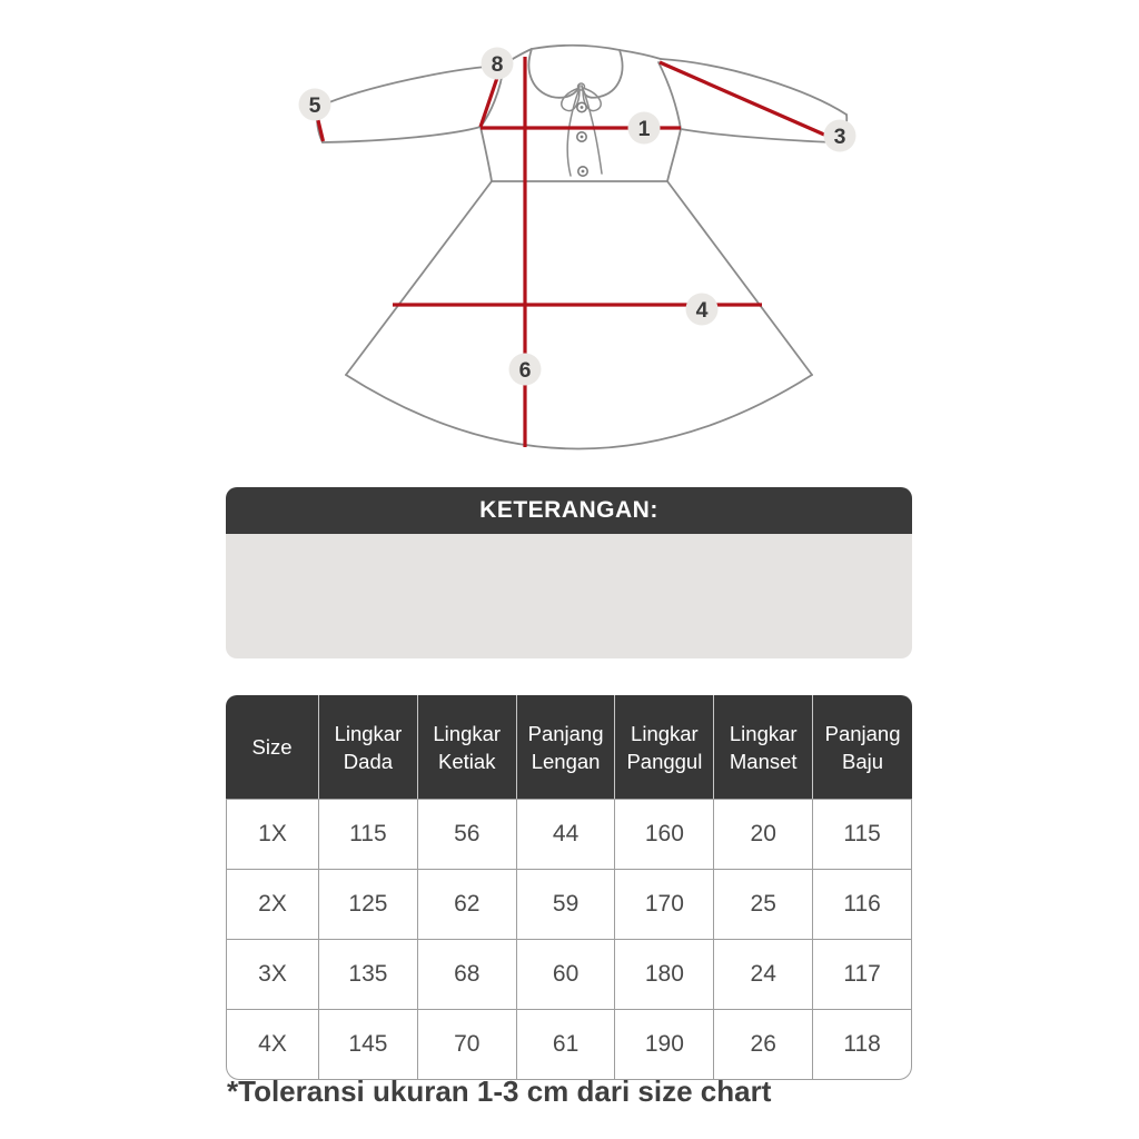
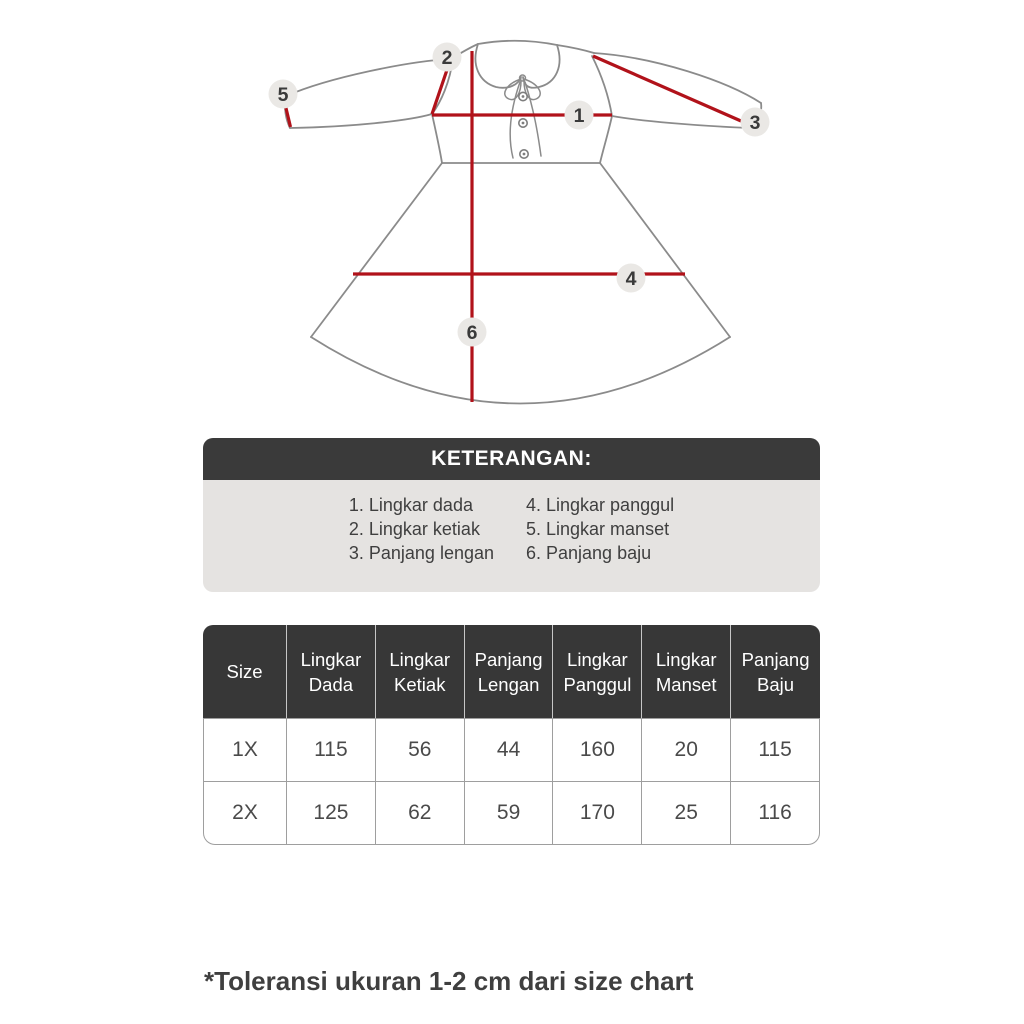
  1
- 8
+ 2
  3
  4
  5
  6
  KETERANGAN:
+ 1. Lingkar dada
+ 2. Lingkar ketiak
+ 3. Panjang lengan
+ 4. Lingkar panggul
+ 5. Lingkar manset
+ 6. Panjang baju
  Size	Lingkar Dada	Lingkar Ketiak	Panjang Lengan	Lingkar Panggul	Lingkar Manset	Panjang Baju
  1X	115	56	44	160	20	115
  2X	125	62	59	170	25	116
- 3X	135	68	60	180	24	117
- 4X	145	70	61	190	26	118
- *Toleransi ukuran 1-3 cm dari size chart
+ *Toleransi ukuran 1-2 cm dari size chart
